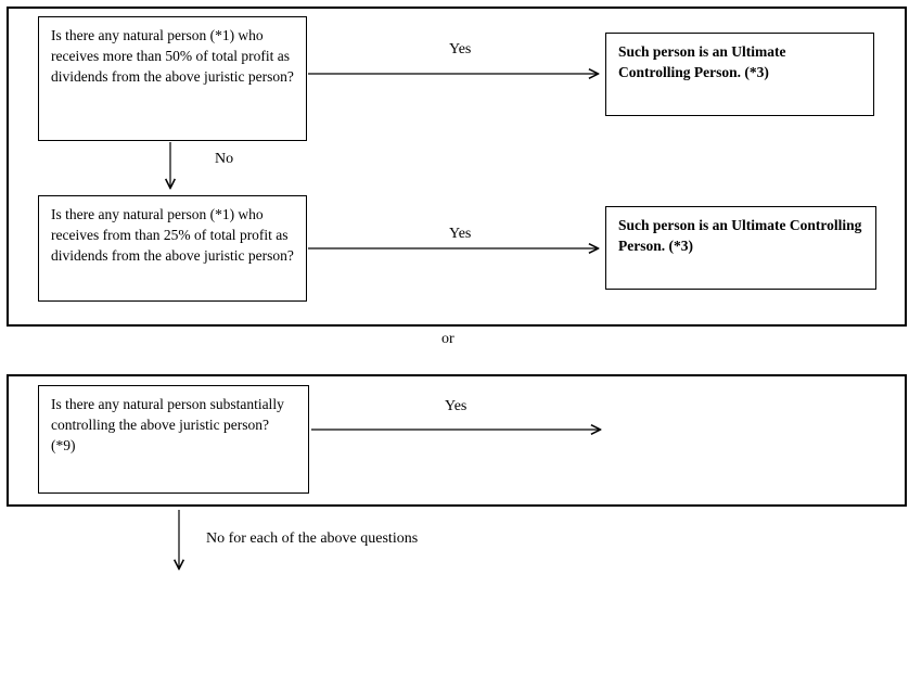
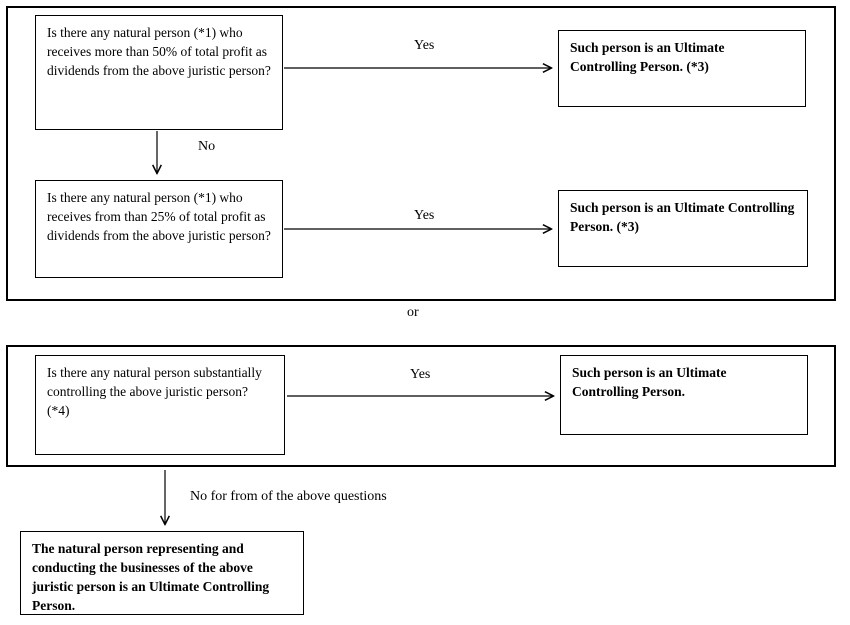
  Is there any natural person (*1) who receives more than 50% of total profit as dividends from the above juristic person?
  Such person is an Ultimate Controlling Person. (*3)
  Is there any natural person (*1) who receives from than 25% of total profit as dividends from the above juristic person?
  Such person is an Ultimate Controlling Person. (*3)
- Is there any natural person substantially controlling the above juristic person? (*9)
+ Is there any natural person substantially controlling the above juristic person? (*4)
+ Such person is an Ultimate Controlling Person.
+ The natural person representing and conducting the businesses of the above juristic person is an Ultimate Controlling Person.
  Yes
  No
  Yes
  or
  Yes
- No for each of the above questions
+ No for from of the above questions
